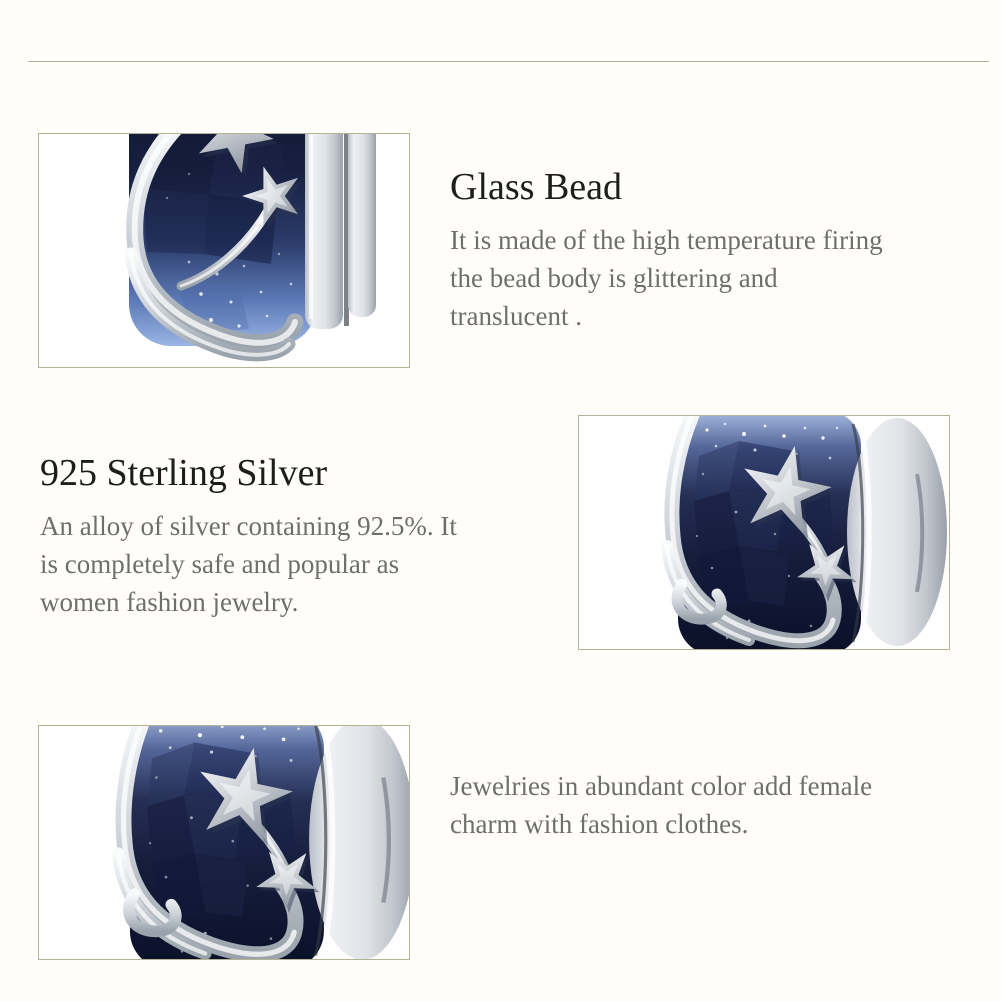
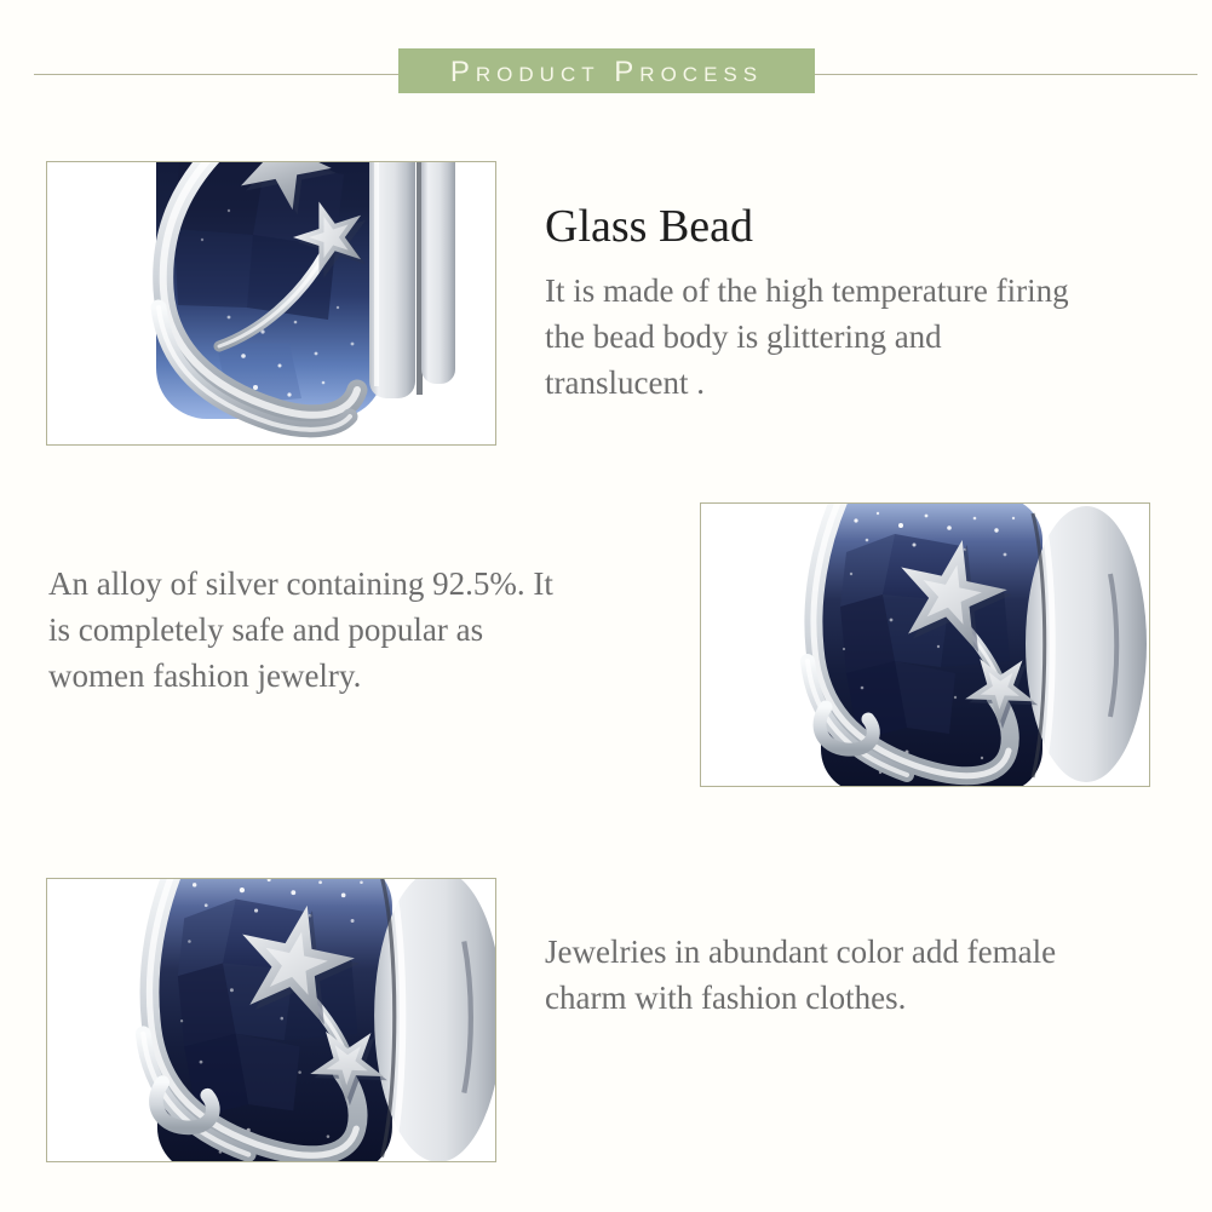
+ Product Process
  Glass Bead
  It is made of the high temperature firing
  the bead body is glittering and
  translucent .
- 925 Sterling Silver
  An alloy of silver containing 92.5%. It
  is completely safe and popular as
  women fashion jewelry.
  Jewelries in abundant color add female
  charm with fashion clothes.
